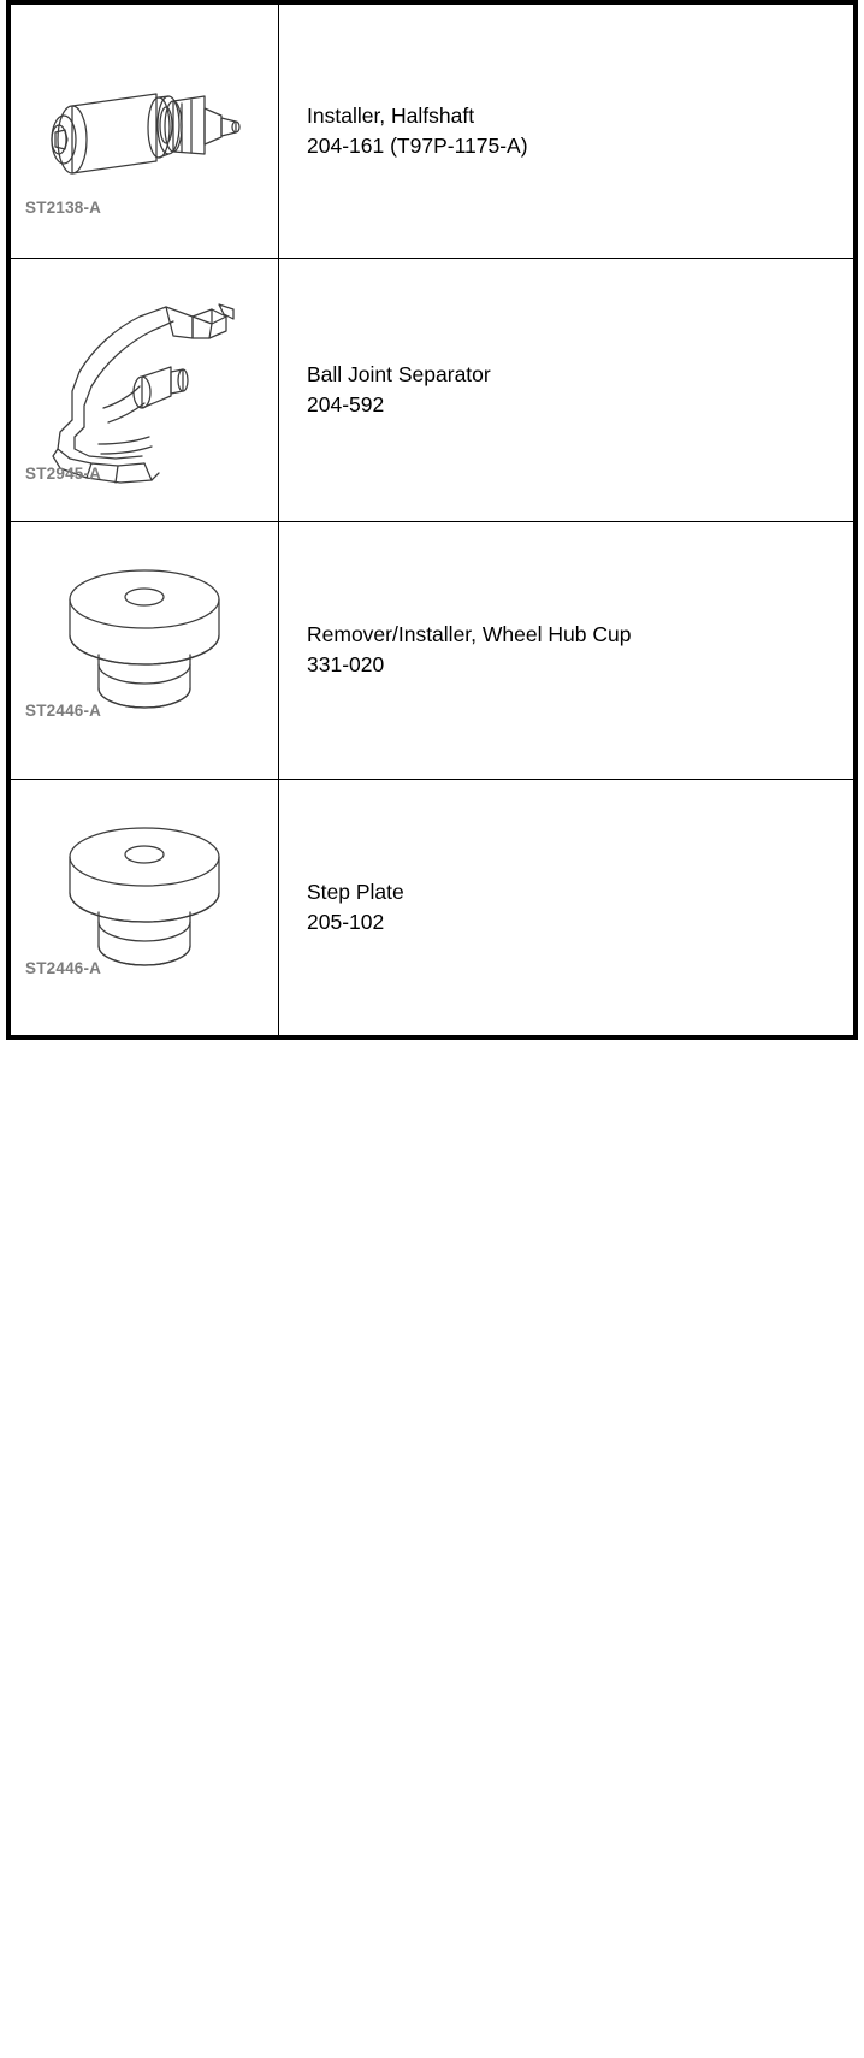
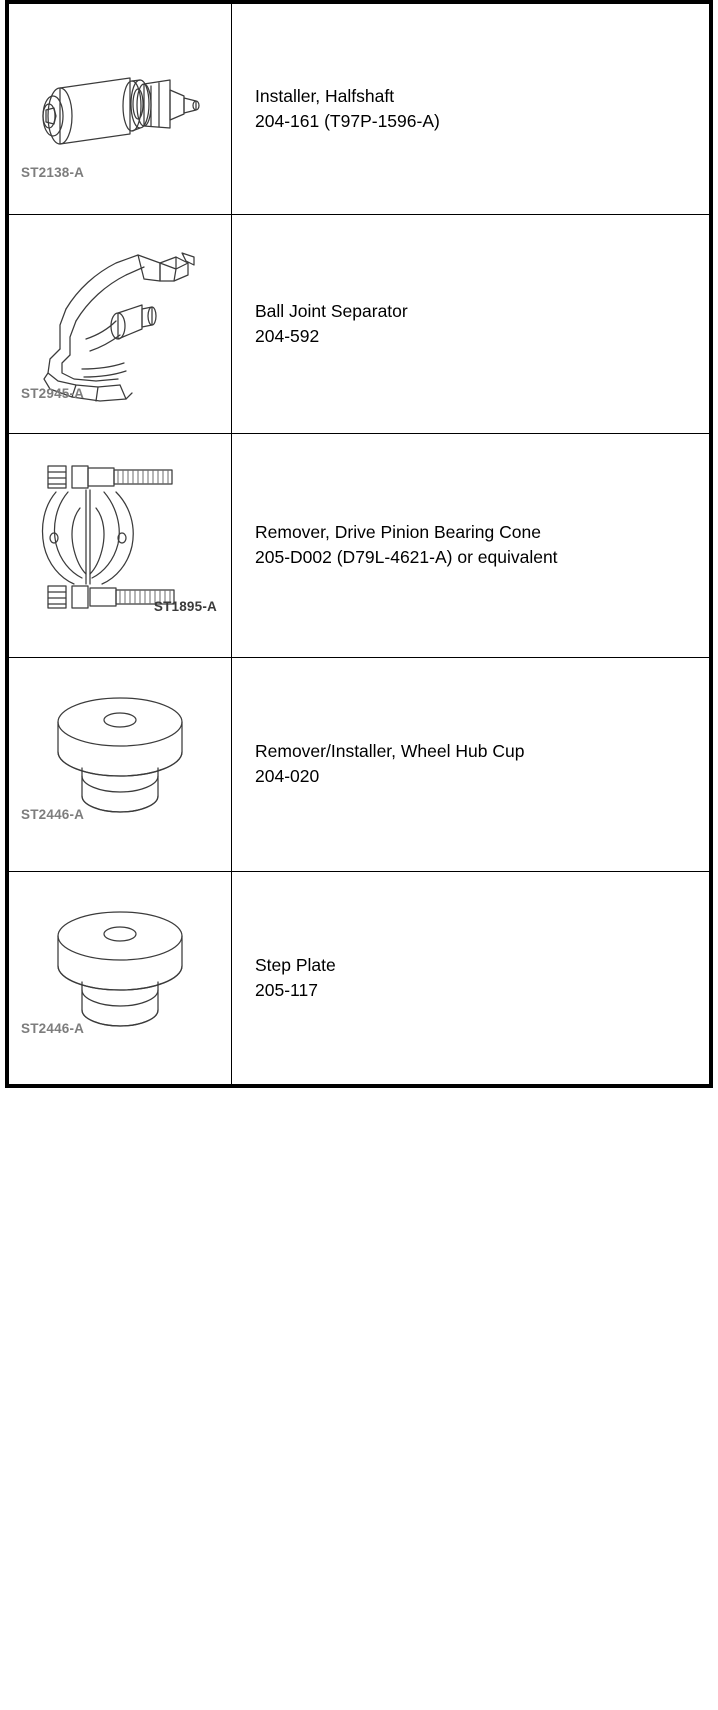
- ST2138-A	Installer, Halfshaft 204-161 (T97P-1175-A)
+ ST2138-A	Installer, Halfshaft 204-161 (T97P-1596-A)
  ST2945-A	Ball Joint Separator 204-592
+ ST1895-A	Remover, Drive Pinion Bearing Cone 205-D002 (D79L-4621-A) or equivalent
- ST2446-A	Remover/Installer, Wheel Hub Cup 331-020
+ ST2446-A	Remover/Installer, Wheel Hub Cup 204-020
- ST2446-A	Step Plate 205-102
+ ST2446-A	Step Plate 205-117
